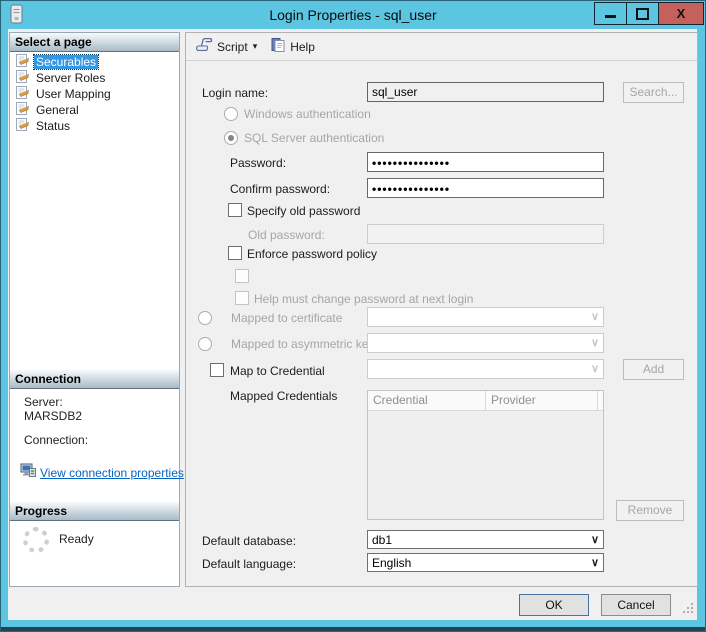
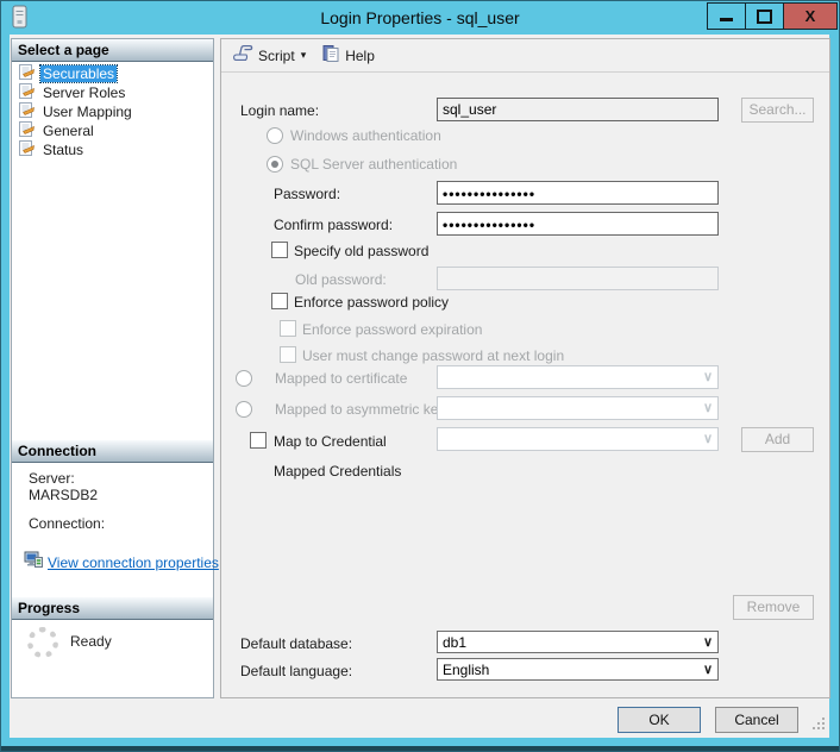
  Login Properties - sql_user
  X
  Select a page
  Securables
  Server Roles
  User Mapping
  General
  Status
  Connection
  Server:
  MARSDB2
  Connection:
  View connection properties
  Progress
  Ready
  Script
  ▾
  Help
  Login name:
  sql_user
  Search...
  Windows authentication
  SQL Server authentication
  Password:
  •••••••••••••••
  Confirm password:
  •••••••••••••••
  Specify old password
  Old password:
  Enforce password policy
+ Enforce password expiration
- Help must change password at next login
+ User must change password at next login
  Mapped to certificate
  ∨
  Mapped to asymmetric ke
  ∨
  Map to Credential
  ∨
  Add
  Mapped Credentials
- Credential
- Provider
  Remove
  Default database:
  db1
  ∨
  Default language:
  English
  ∨
  OK
  Cancel
